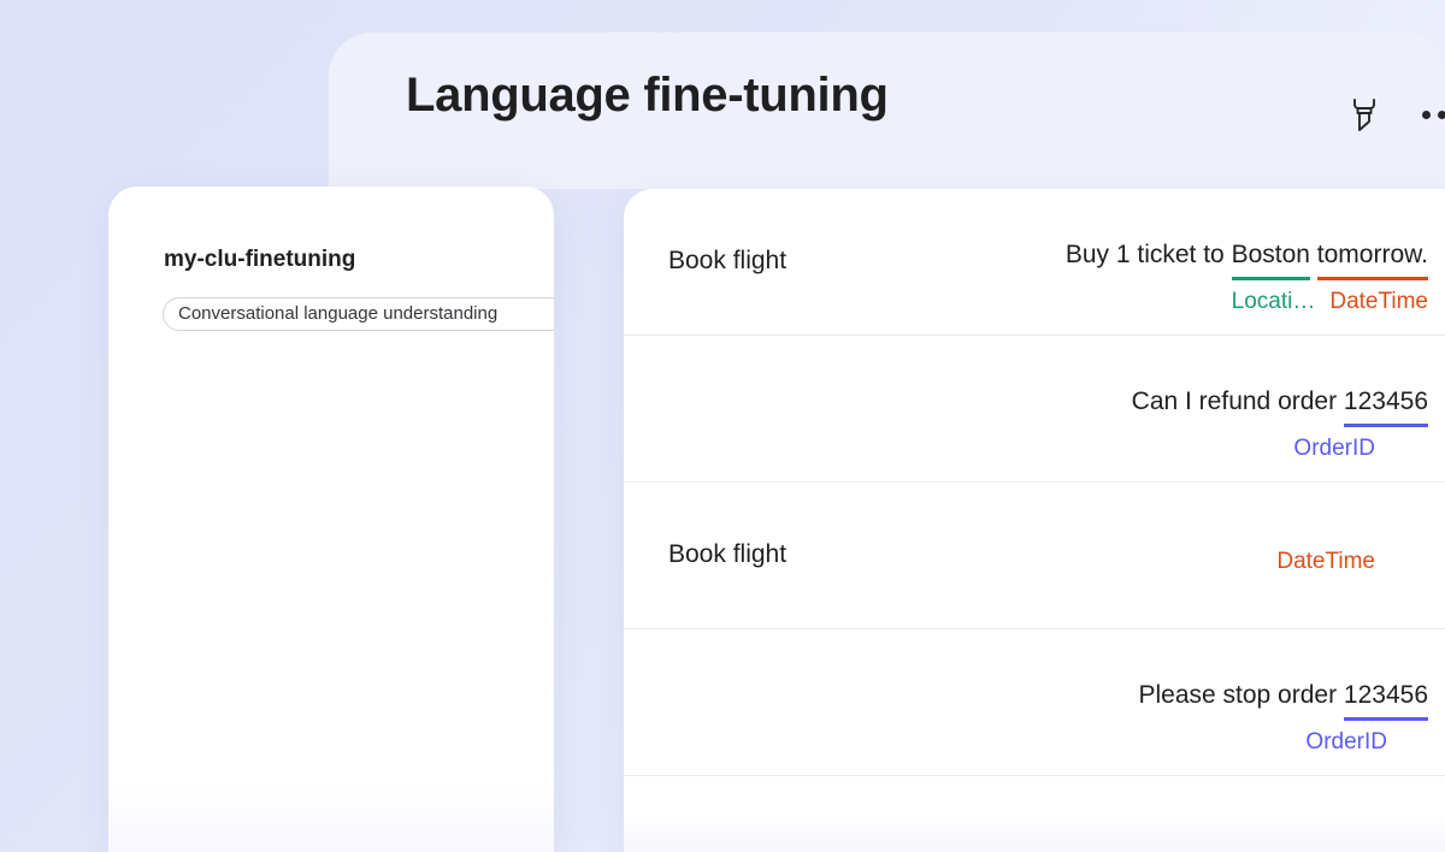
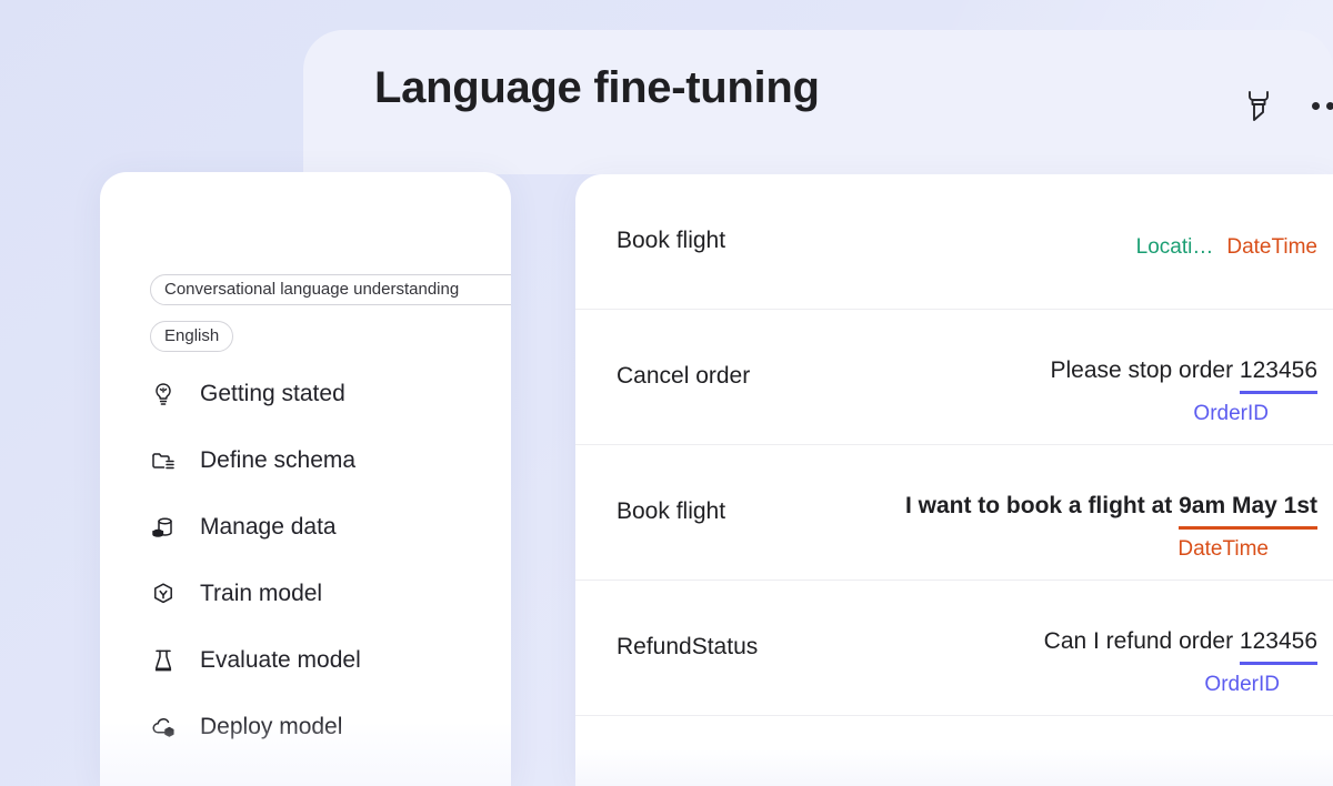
  Language fine-tuning
- my-clu-finetuning
  Conversational language understanding
+ English
+ Getting stated
+ Define schema
+ Manage data
+ Train model
+ Evaluate model
  Book flight
- Buy 1 ticket to Boston tomorrow.
  Locati…
  DateTime
+ Cancel order
- Can I refund order 123456
+ Please stop order 123456
  OrderID
  Book flight
+ I want to book a flight at 9am May 1st
  DateTime
+ RefundStatus
- Please stop order 123456
+ Can I refund order 123456
  OrderID
